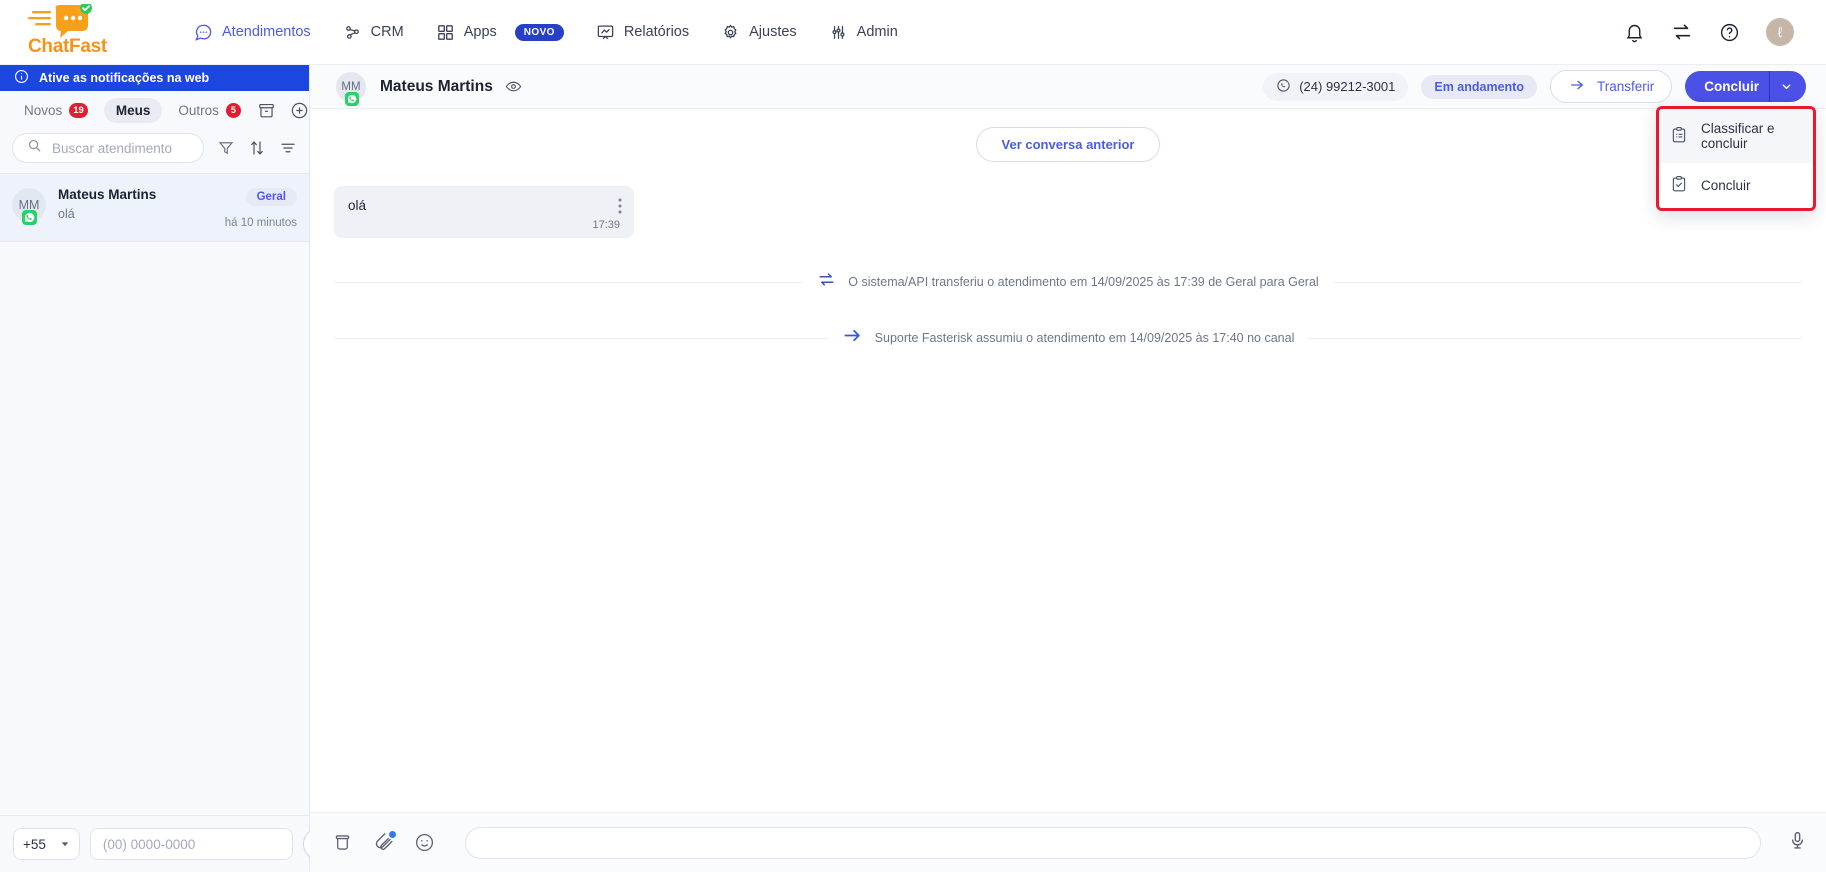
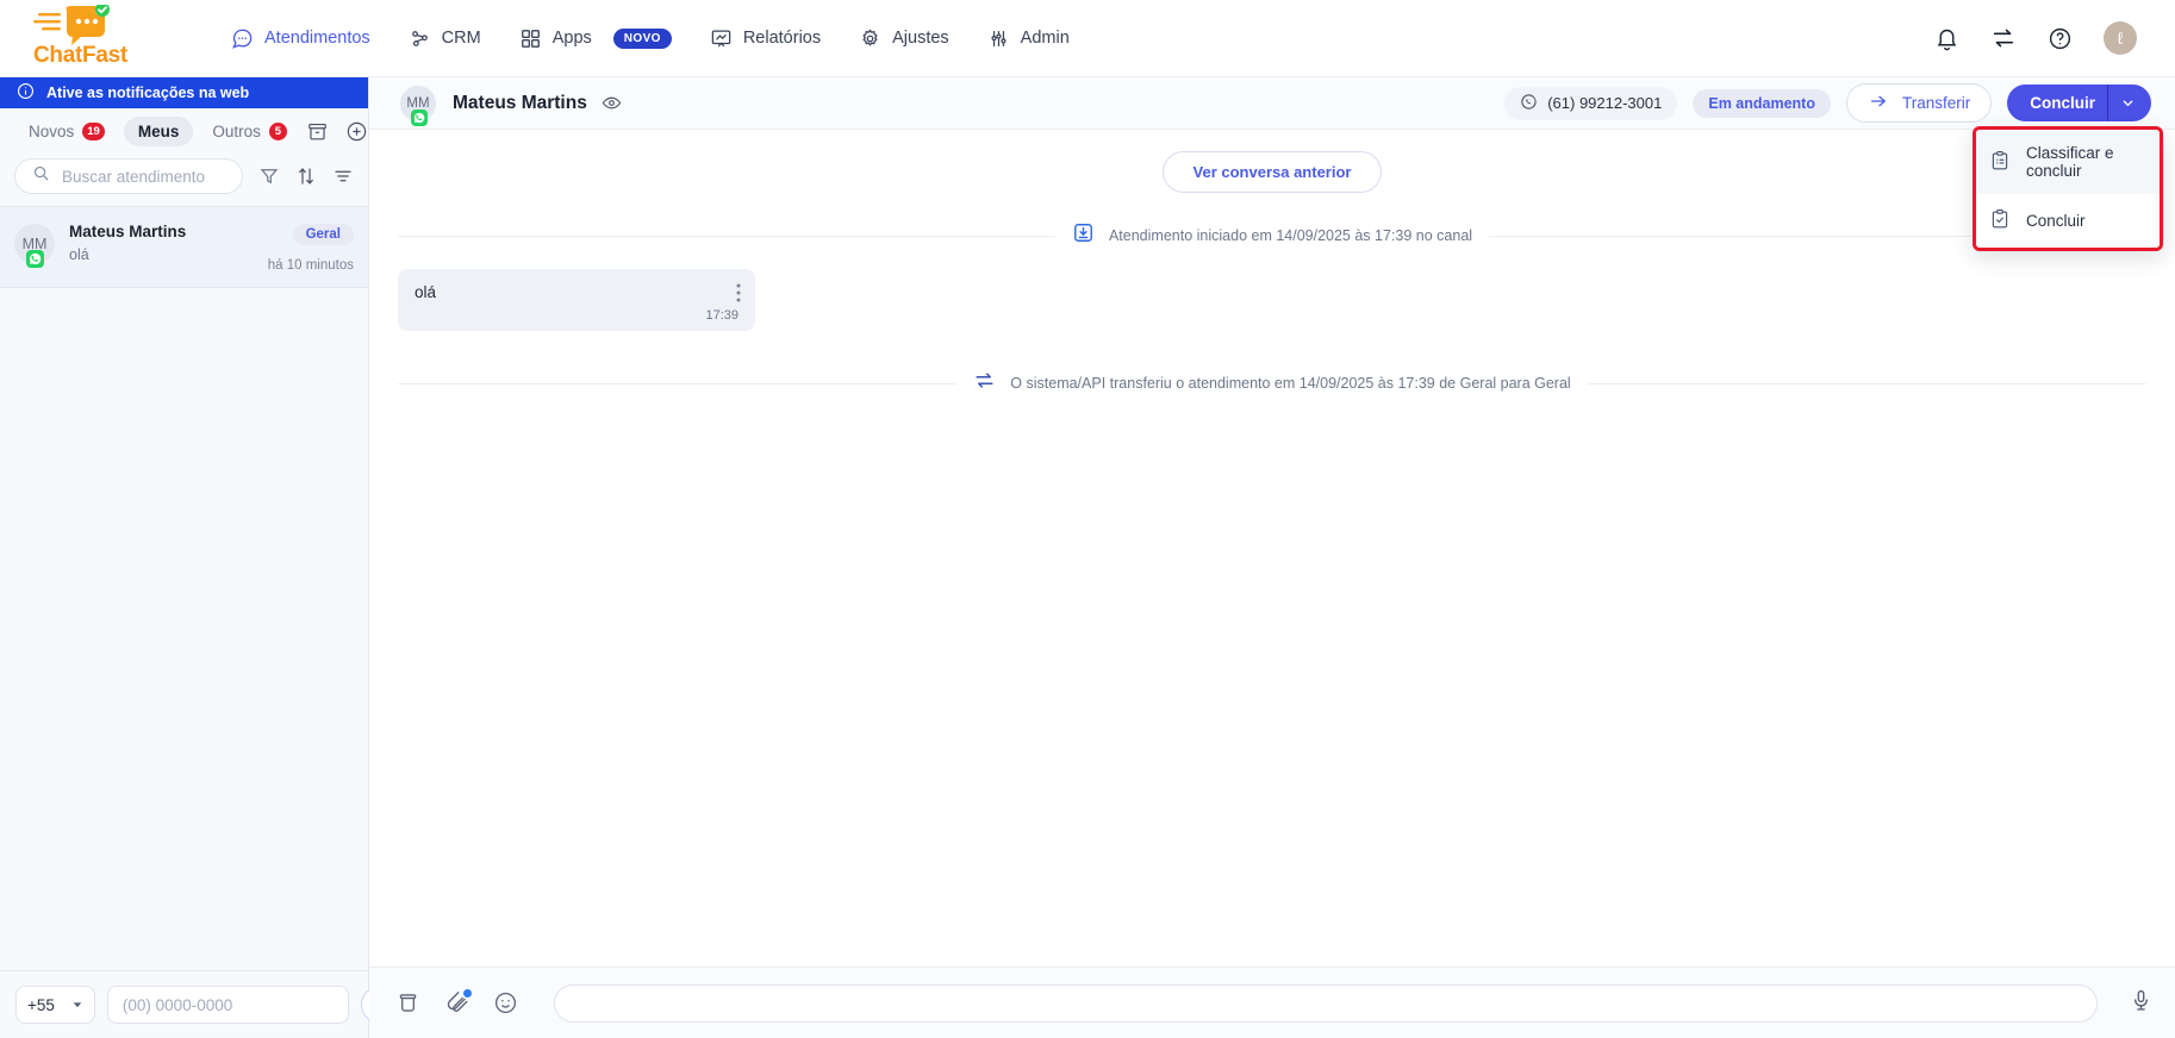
  ChatFast
  Atendimentos
  CRM
  Apps
  NOVO
  Relatórios
  Ajustes
  Admin
  ℓ
  Ative as notificações na web
  Novos
  19
  Meus
  Outros
  5
  Buscar atendimento
  MM
  Mateus Martins
  olá
  Geral
  há 10 minutos
  +55
  (00) 0000-0000
  MM
  Mateus Martins
- (24) 99212-3001
+ (61) 99212-3001
  Em andamento
  Transferir
  Concluir
  Ver conversa anterior
+ Atendimento iniciado em 14/09/2025 às 17:39 no canal
  olá
  17:39
  O sistema/API transferiu o atendimento em 14/09/2025 às 17:39 de Geral para Geral
- Suporte Fasterisk assumiu o atendimento em 14/09/2025 às 17:40 no canal
  Classificar e concluir
  Concluir
